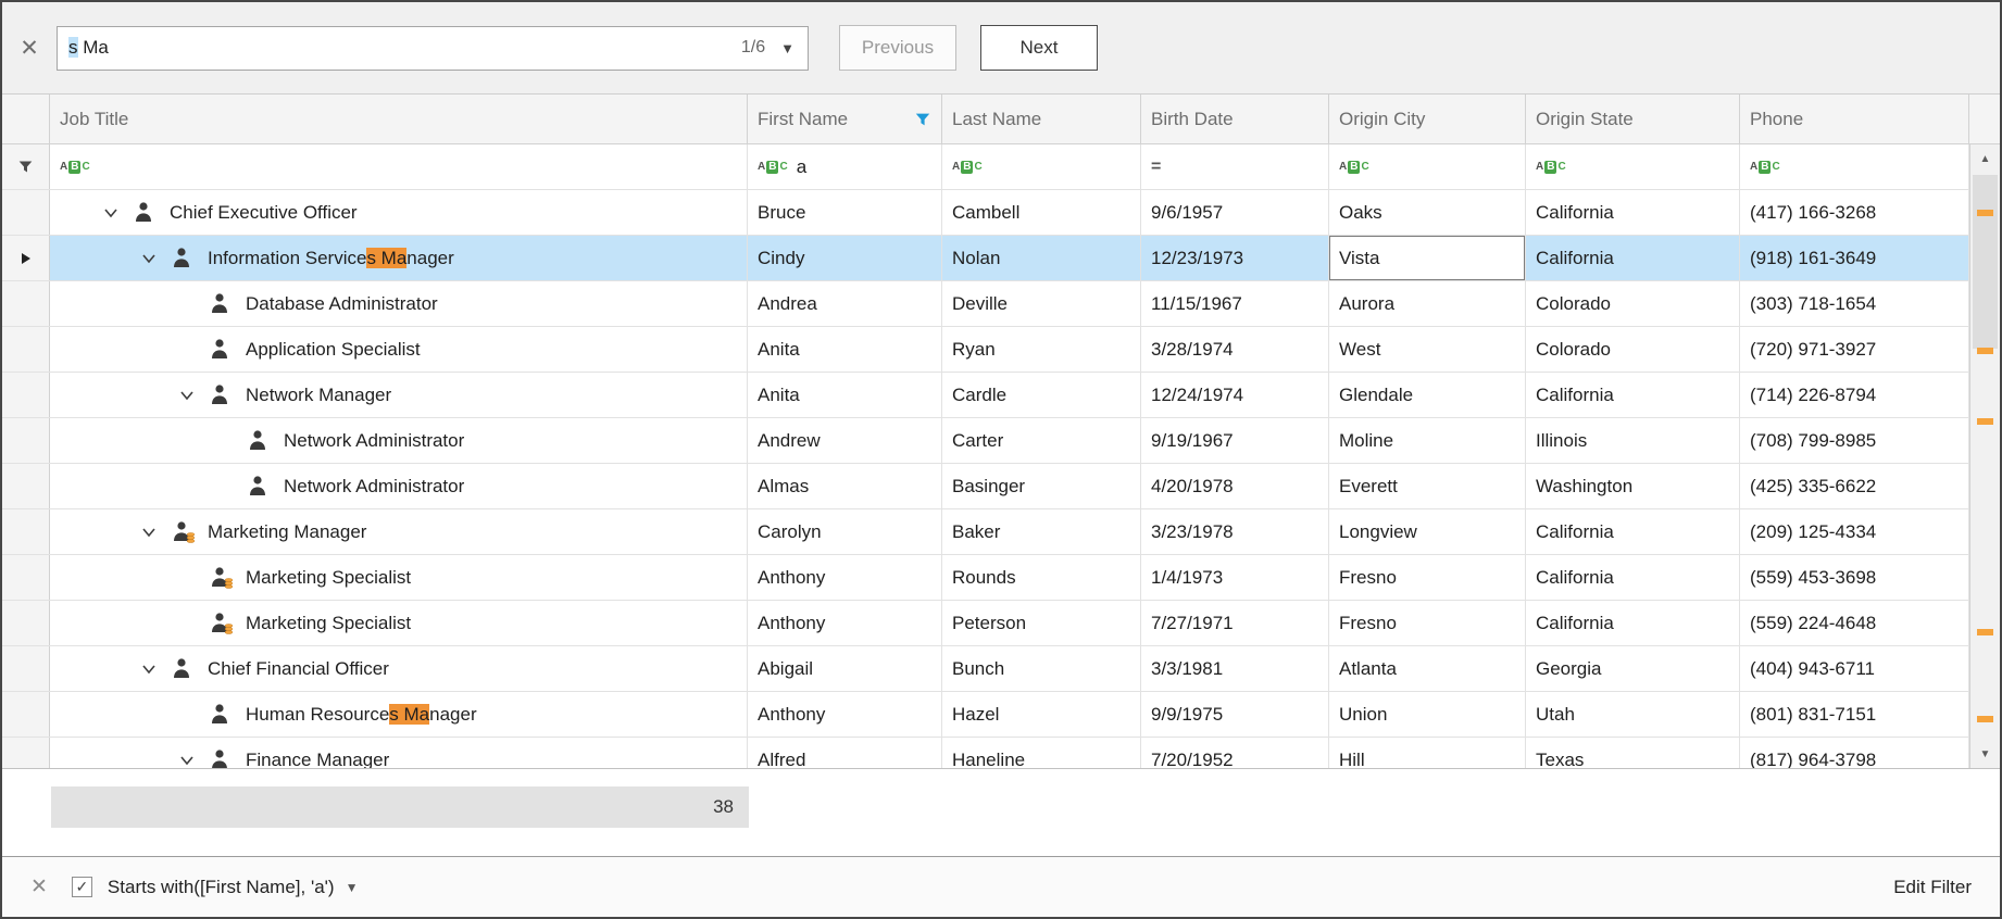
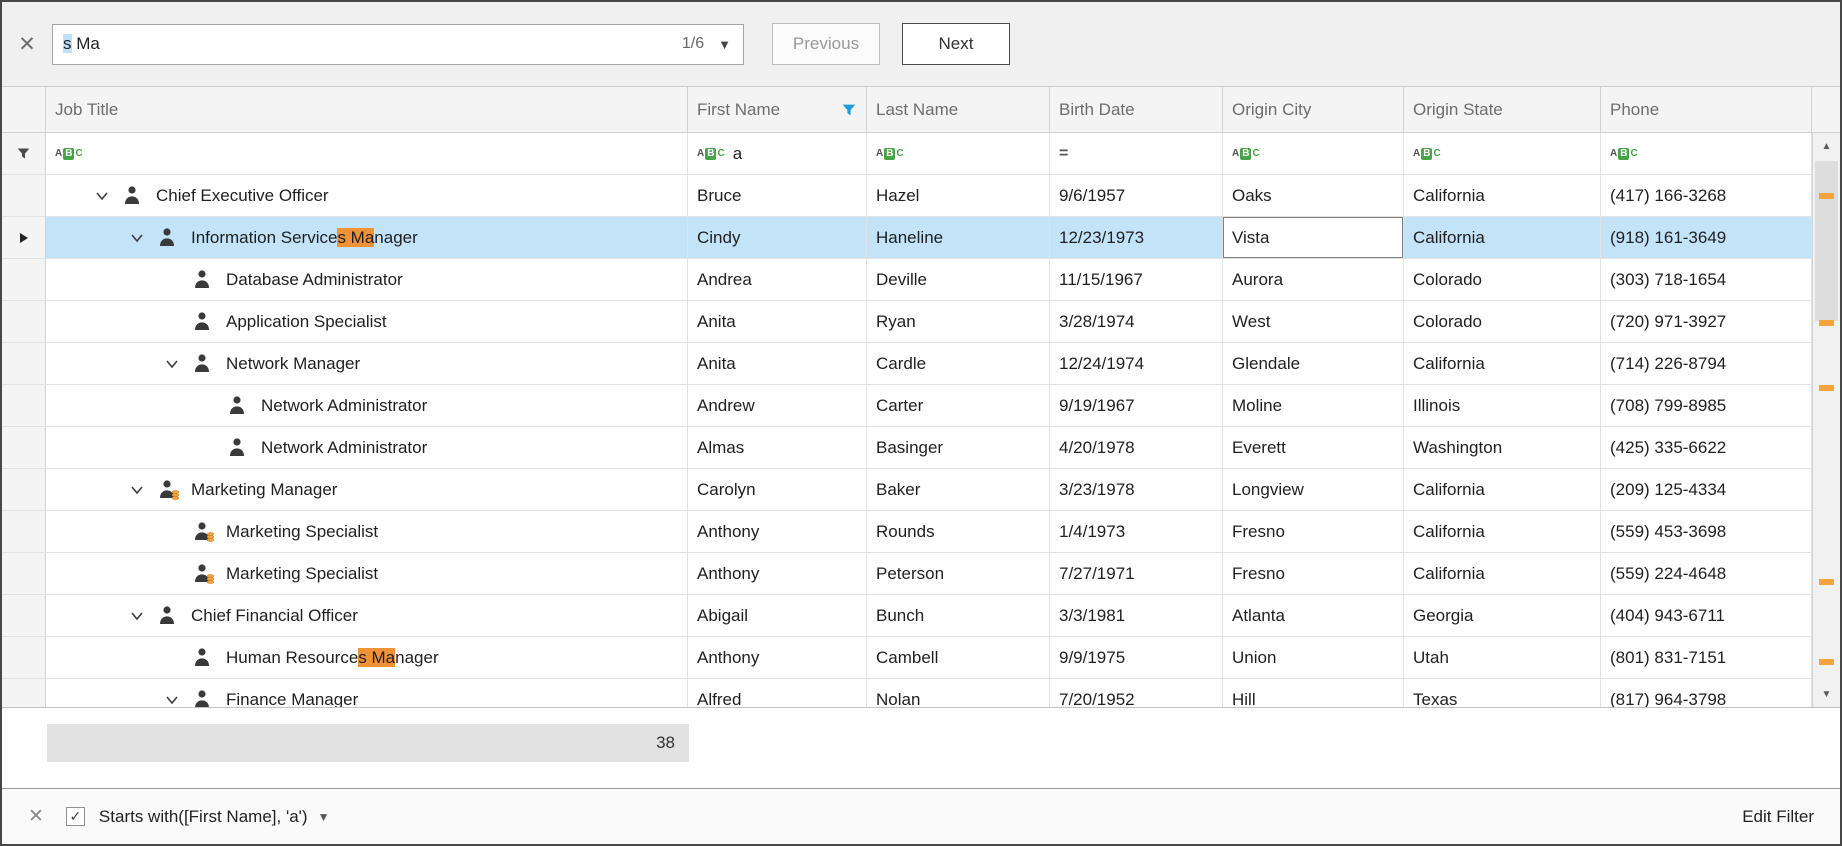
  ✕
  s Ma
  1/6
  ▼
  Previous
  Next
  Job Title
  First Name
  Last Name
  Birth Date
  Origin City
  Origin State
  Phone
  A
  B
  C
  A
  B
  C
  a
  A
  B
  C
  =
  A
  B
  C
  A
  B
  C
  A
  B
  C
  Chief Executive Officer
  Bruce
- Cambell
+ Hazel
  9/6/1957
  Oaks
  California
  (417) 166-3268
  Information Services Manager
  Cindy
- Nolan
+ Haneline
  12/23/1973
  Vista
  California
  (918) 161-3649
  Database Administrator
  Andrea
  Deville
  11/15/1967
  Aurora
  Colorado
  (303) 718-1654
  Application Specialist
  Anita
  Ryan
  3/28/1974
  West
  Colorado
  (720) 971-3927
  Network Manager
  Anita
  Cardle
  12/24/1974
  Glendale
  California
  (714) 226-8794
  Network Administrator
  Andrew
  Carter
  9/19/1967
  Moline
  Illinois
  (708) 799-8985
  Network Administrator
  Almas
  Basinger
  4/20/1978
  Everett
  Washington
  (425) 335-6622
  Marketing Manager
  Carolyn
  Baker
  3/23/1978
  Longview
  California
  (209) 125-4334
  Marketing Specialist
  Anthony
  Rounds
  1/4/1973
  Fresno
  California
  (559) 453-3698
  Marketing Specialist
  Anthony
  Peterson
  7/27/1971
  Fresno
  California
  (559) 224-4648
  Chief Financial Officer
  Abigail
  Bunch
  3/3/1981
  Atlanta
  Georgia
  (404) 943-6711
  Human Resources Manager
  Anthony
- Hazel
+ Cambell
  9/9/1975
  Union
  Utah
  (801) 831-7151
  Finance Manager
  Alfred
- Haneline
+ Nolan
  7/20/1952
  Hill
  Texas
  (817) 964-3798
  ▲
  ▼
  38
  ✕
  ✓
  Starts with([First Name], 'a')
  ▼
  Edit Filter
